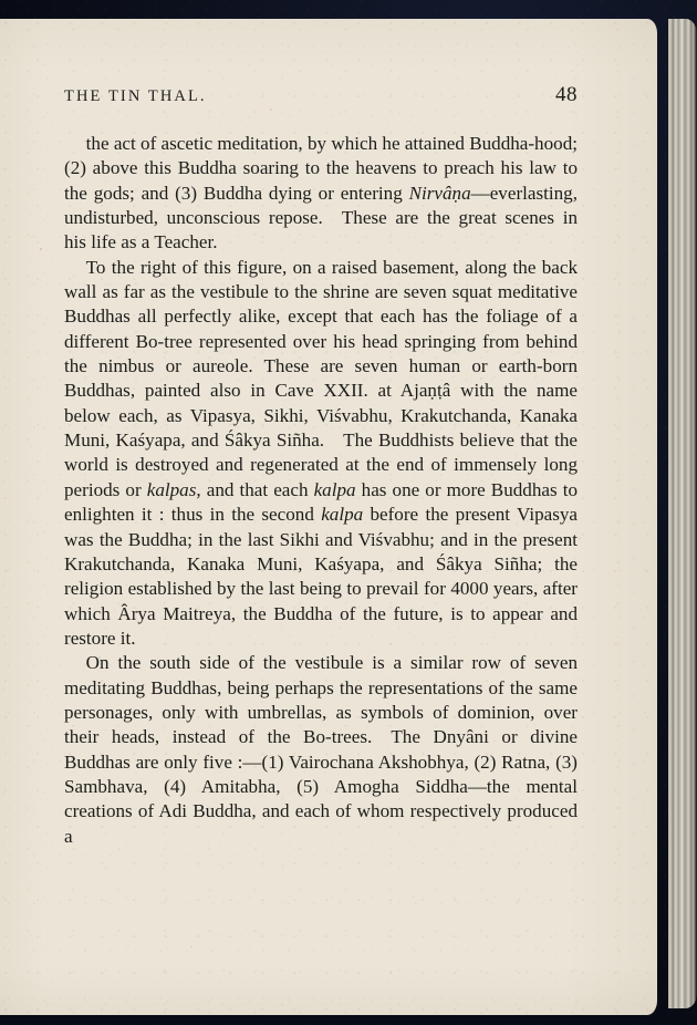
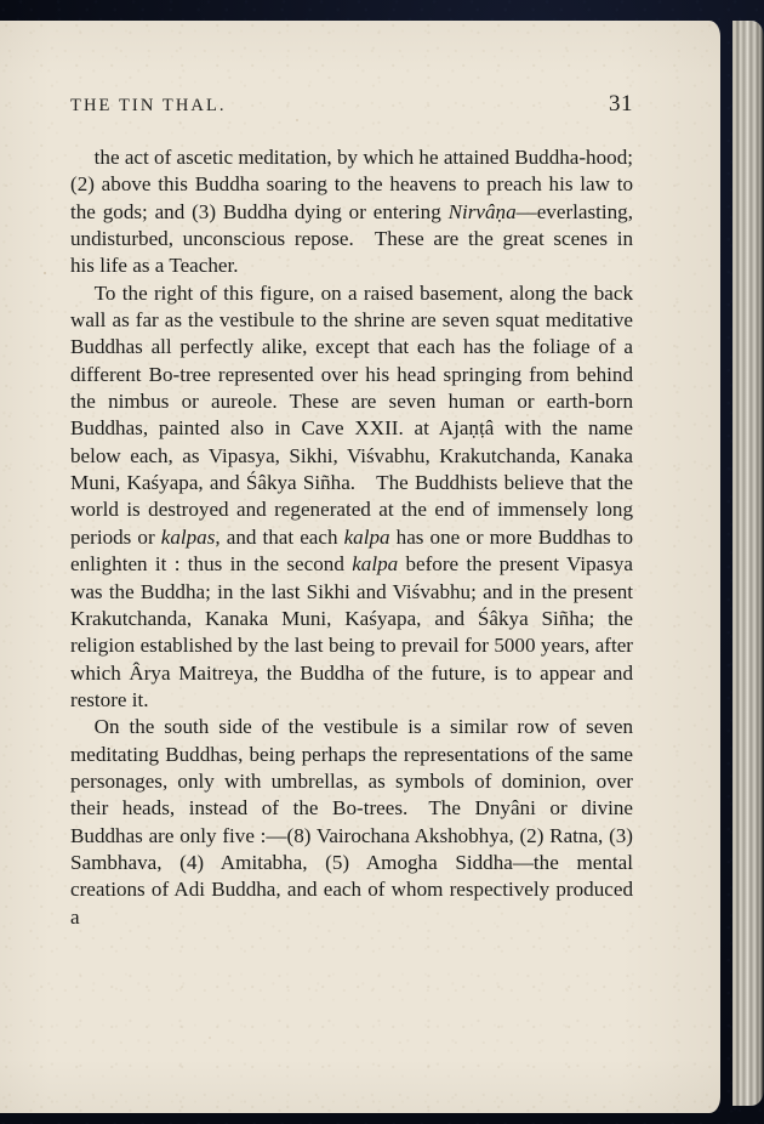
  THE TIN THAL.
- 48
+ 31
  the act of ascetic meditation, by which he attained Buddha-hood; (2) above this Buddha soaring to the heavens to preach his law to the gods; and (3) Buddha dying or entering Nirvâṇa—everlasting, undisturbed, unconscious repose. These are the great scenes in his life as a Teacher.
- To the right of this figure, on a raised basement, along the back wall as far as the vestibule to the shrine are seven squat meditative Buddhas all perfectly alike, except that each has the foliage of a different Bo-tree represented over his head springing from behind the nimbus or aureole. These are seven human or earth-born Buddhas, painted also in Cave XXII. at Ajaṇṭâ with the name below each, as Vipasya, Sikhi, Viśvabhu, Krakutchanda, Kanaka Muni, Kaśyapa, and Śâkya Siñha. The Buddhists believe that the world is destroyed and regenerated at the end of immensely long periods or kalpas, and that each kalpa has one or more Buddhas to enlighten it : thus in the second kalpa before the present Vipasya was the Buddha; in the last Sikhi and Viśvabhu; and in the present Krakutchanda, Kanaka Muni, Kaśyapa, and Śâkya Siñha; the religion established by the last being to prevail for 4000 years, after which Ârya Maitreya, the Buddha of the future, is to appear and restore it.
+ To the right of this figure, on a raised basement, along the back wall as far as the vestibule to the shrine are seven squat meditative Buddhas all perfectly alike, except that each has the foliage of a different Bo-tree represented over his head springing from behind the nimbus or aureole. These are seven human or earth-born Buddhas, painted also in Cave XXII. at Ajaṇṭâ with the name below each, as Vipasya, Sikhi, Viśvabhu, Krakutchanda, Kanaka Muni, Kaśyapa, and Śâkya Siñha. The Buddhists believe that the world is destroyed and regenerated at the end of immensely long periods or kalpas, and that each kalpa has one or more Buddhas to enlighten it : thus in the second kalpa before the present Vipasya was the Buddha; in the last Sikhi and Viśvabhu; and in the present Krakutchanda, Kanaka Muni, Kaśyapa, and Śâkya Siñha; the religion established by the last being to prevail for 5000 years, after which Ârya Maitreya, the Buddha of the future, is to appear and restore it.
- On the south side of the vestibule is a similar row of seven meditating Buddhas, being perhaps the representations of the same personages, only with umbrellas, as symbols of dominion, over their heads, instead of the Bo-trees. The Dnyâni or divine Buddhas are only five :—(1) Vairochana Akshobhya, (2) Ratna, (3) Sambhava, (4) Amitabha, (5) Amogha Siddha—the mental creations of Adi Buddha, and each of whom respectively produced a
+ On the south side of the vestibule is a similar row of seven meditating Buddhas, being perhaps the representations of the same personages, only with umbrellas, as symbols of dominion, over their heads, instead of the Bo-trees. The Dnyâni or divine Buddhas are only five :—(8) Vairochana Akshobhya, (2) Ratna, (3) Sambhava, (4) Amitabha, (5) Amogha Siddha—the mental creations of Adi Buddha, and each of whom respectively produced a
